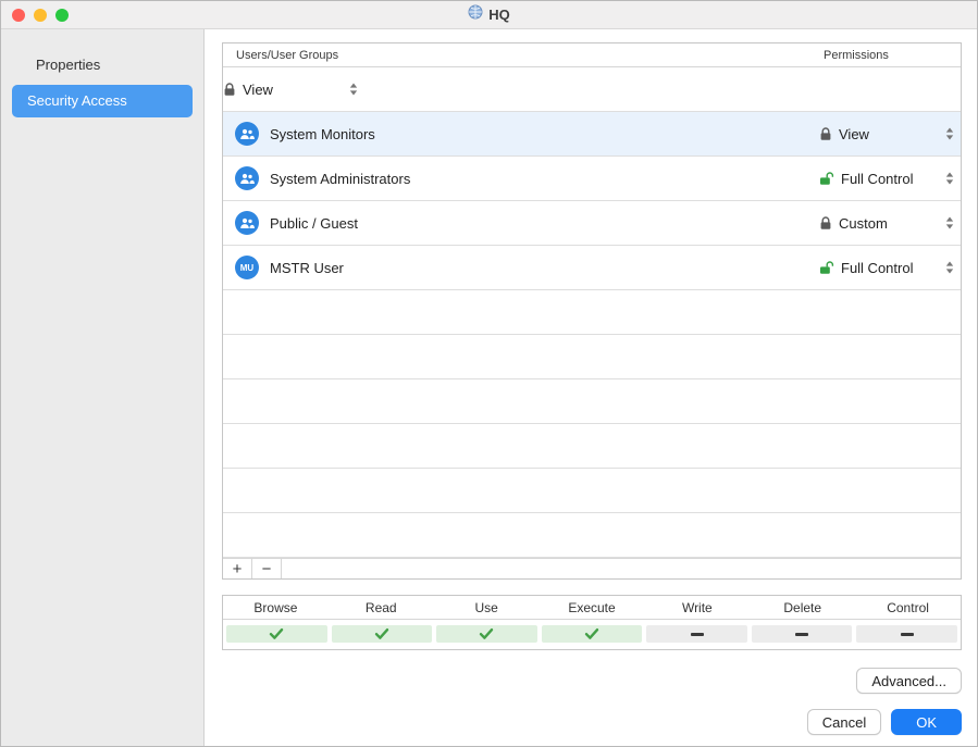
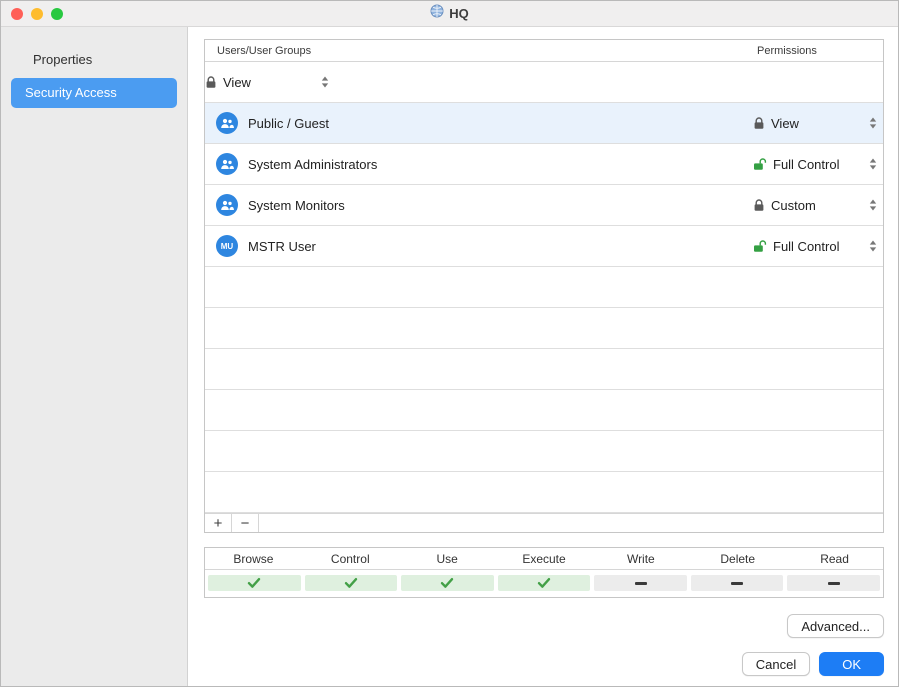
  HQ
  Properties
  Security Access
  Users/User Groups
  Permissions
  View
- System Monitors
+ Public / Guest
  View
  System Administrators
  Full Control
- Public / Guest
+ System Monitors
  Custom
  MU
  MSTR User
  Full Control
  +
  −
  Browse
- Read
+ Control
  Use
  Execute
  Write
  Delete
- Control
+ Read
  Advanced...
  Cancel
  OK
